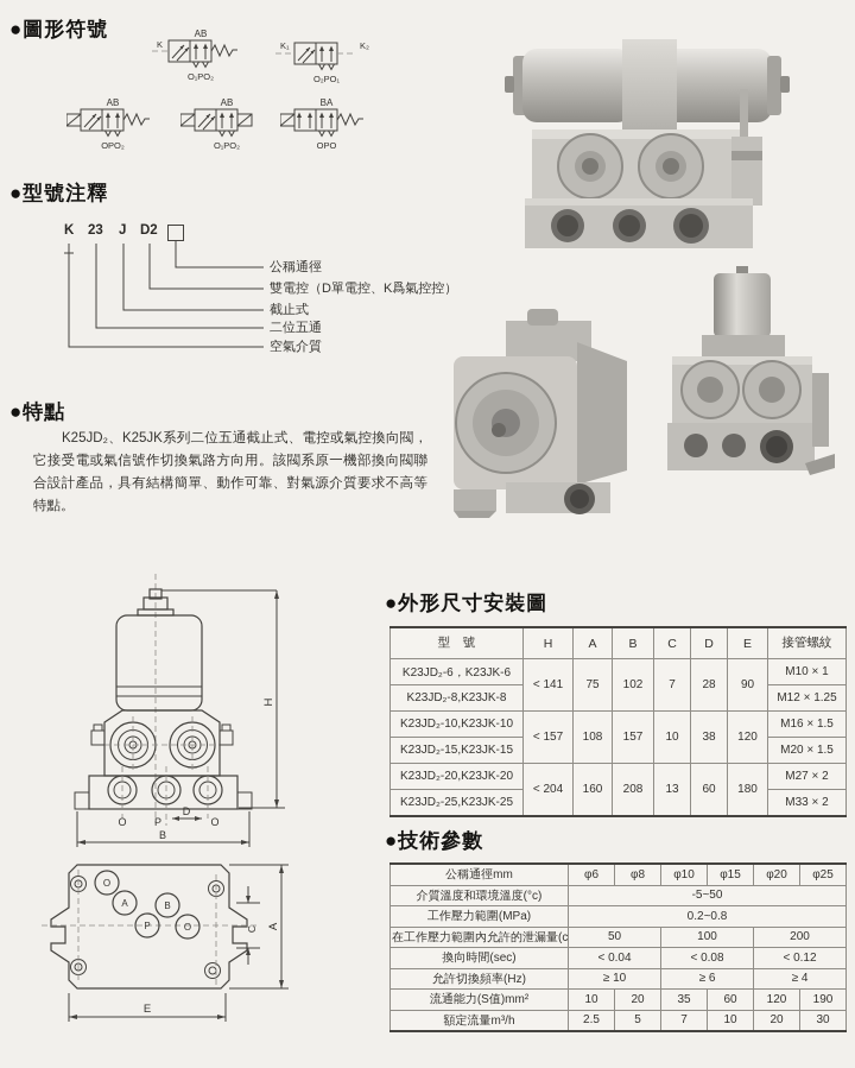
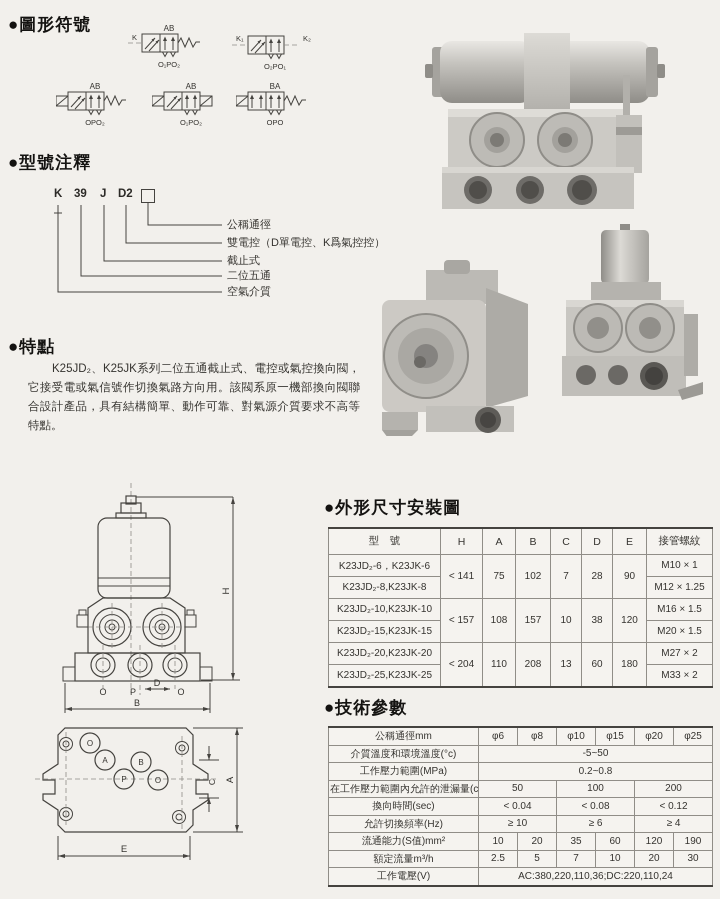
  ●圖形符號
  ●型號注釋
  ●特點
  ●外形尺寸安裝圖
  ●技術參數
  K
  AB
  O₁PO₂
  K₁
  K₂
  O₂PO₁
  AB
  OPO₂
  AB
  O₁PO₂
  BA
  OPO
  K
- 23
+ 39
  J
  D2
  公稱通徑
  雙電控（D單電控、K爲氣控控）
  截止式
  二位五通
  空氣介質
  K25JD₂、K25JK系列二位五通截止式、電控或氣控換向閥，它接受電或氣信號作切換氣路方向用。該閥系原一機部換向閥聯合設計產品，具有結構簡單、動作可靠、對氣源介質要求不高等特點。
  O
  P
  O
  D
  B
  O
  A
  B
  P
  O
  E
  型 號	H	A	B	C	D	E	接管螺紋
  K23JD₂-6，K23JK-6	< 141	75	102	7	28	90	M10 × 1
  K23JD₂-8,K23JK-8	M12 × 1.25
  K23JD₂-10,K23JK-10	< 157	108	157	10	38	120	M16 × 1.5
  K23JD₂-15,K23JK-15	M20 × 1.5
- K23JD₂-20,K23JK-20	< 204	160	208	13	60	180	M27 × 2
+ K23JD₂-20,K23JK-20	< 204	110	208	13	60	180	M27 × 2
  K23JD₂-25,K23JK-25	M33 × 2
  公稱通徑mm	φ6	φ8	φ10	φ15	φ20	φ25
  介質溫度和環境溫度(°c)	-5~50
  工作壓力範圍(MPa)	0.2~0.8
  在工作壓力範圍內允許的泄漏量(c	50	100	200
  換向時間(sec)	< 0.04	< 0.08	< 0.12
  允許切換頻率(Hz)	≥ 10	≥ 6	≥ 4
  流通能力(S值)mm²	10	20	35	60	120	190
  額定流量m³/h	2.5	5	7	10	20	30
+ 工作電壓(V)	AC:380,220,110,36;DC:220,110,24
